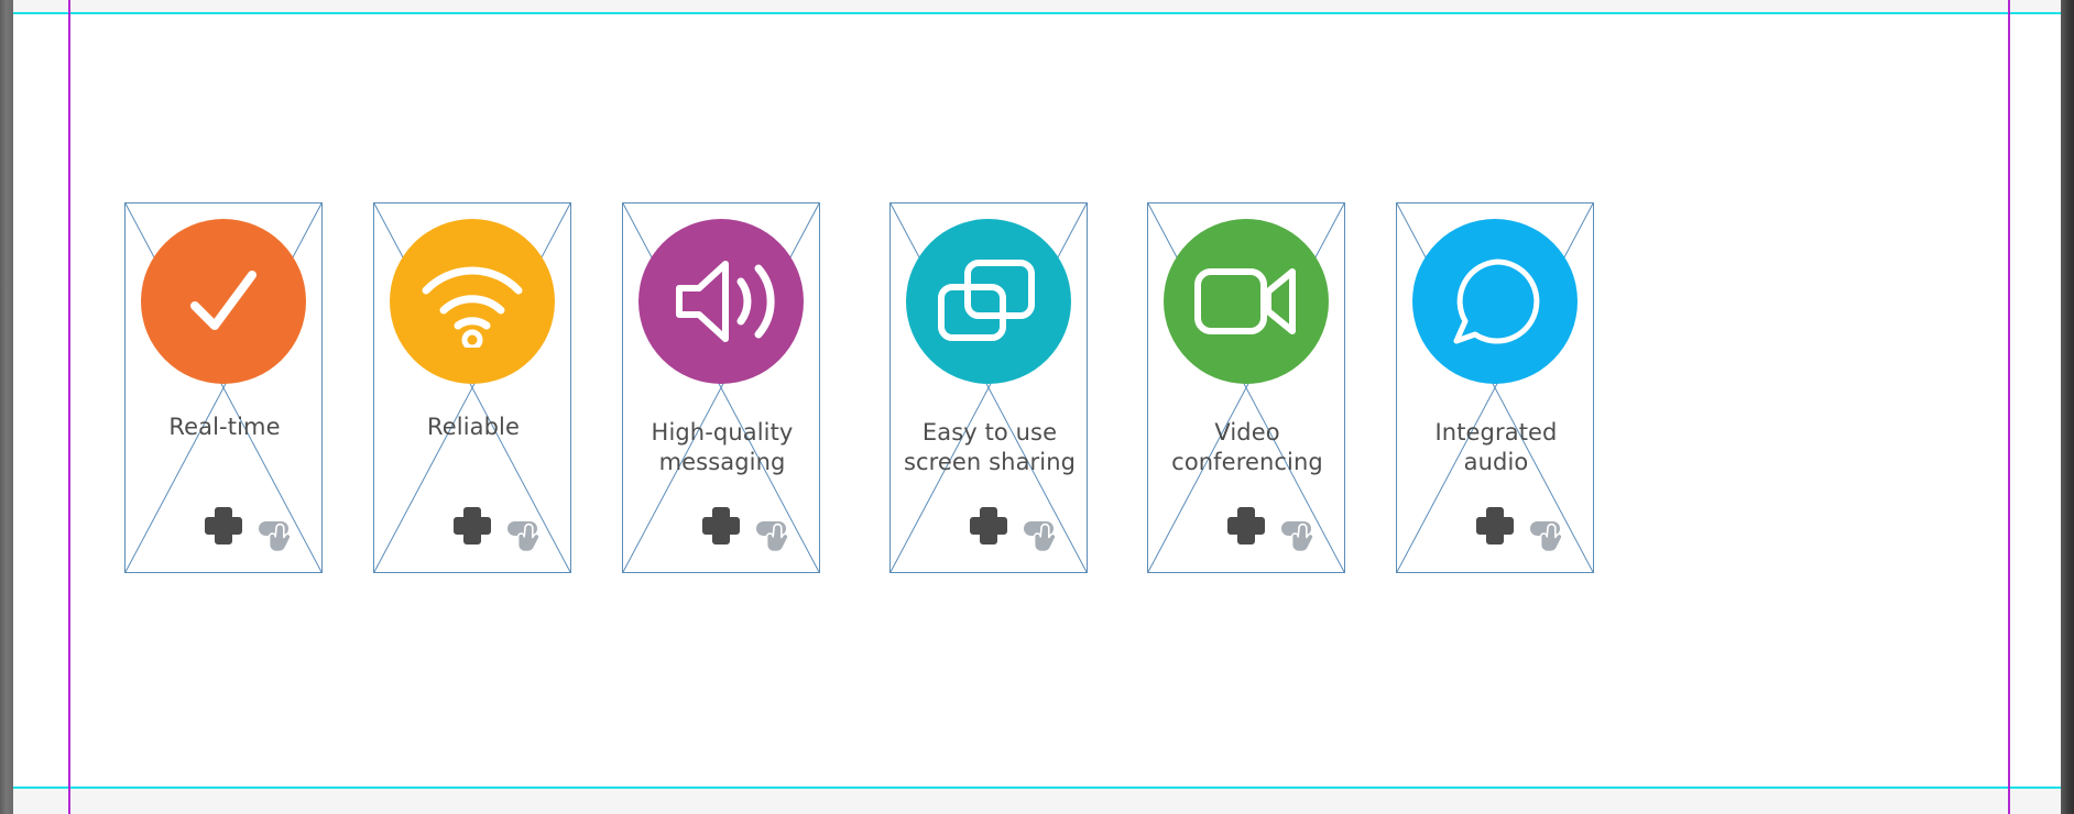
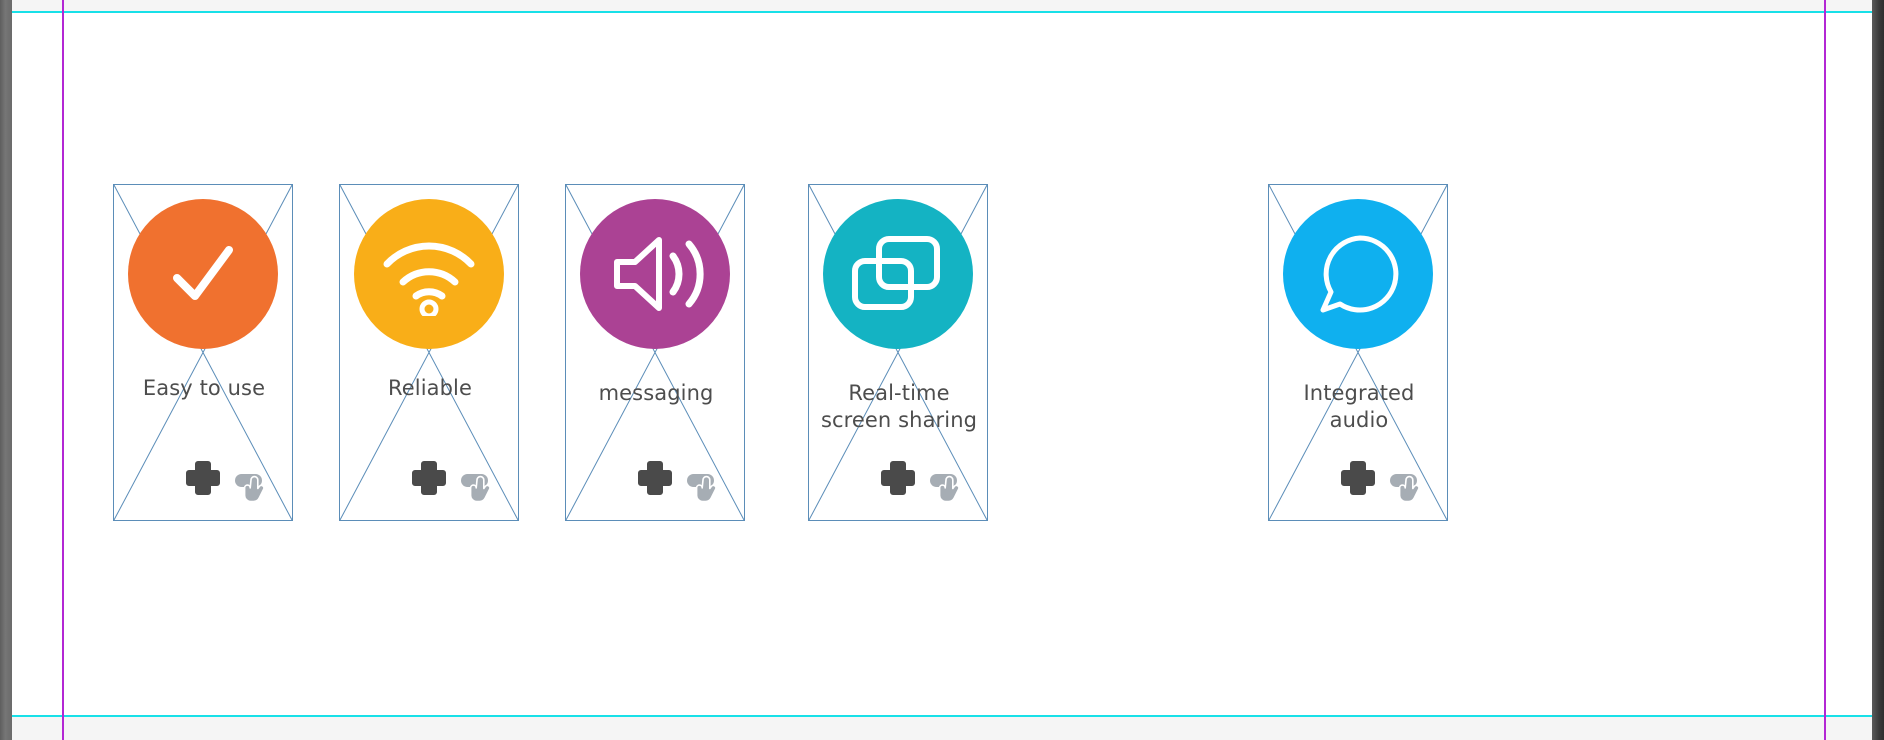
- Real-time
+ Easy to use
  Reliable
- High-quality
  messaging
- Easy to use
+ Real-time
  screen sharing
- Video
- conferencing
  Integrated
  audio
